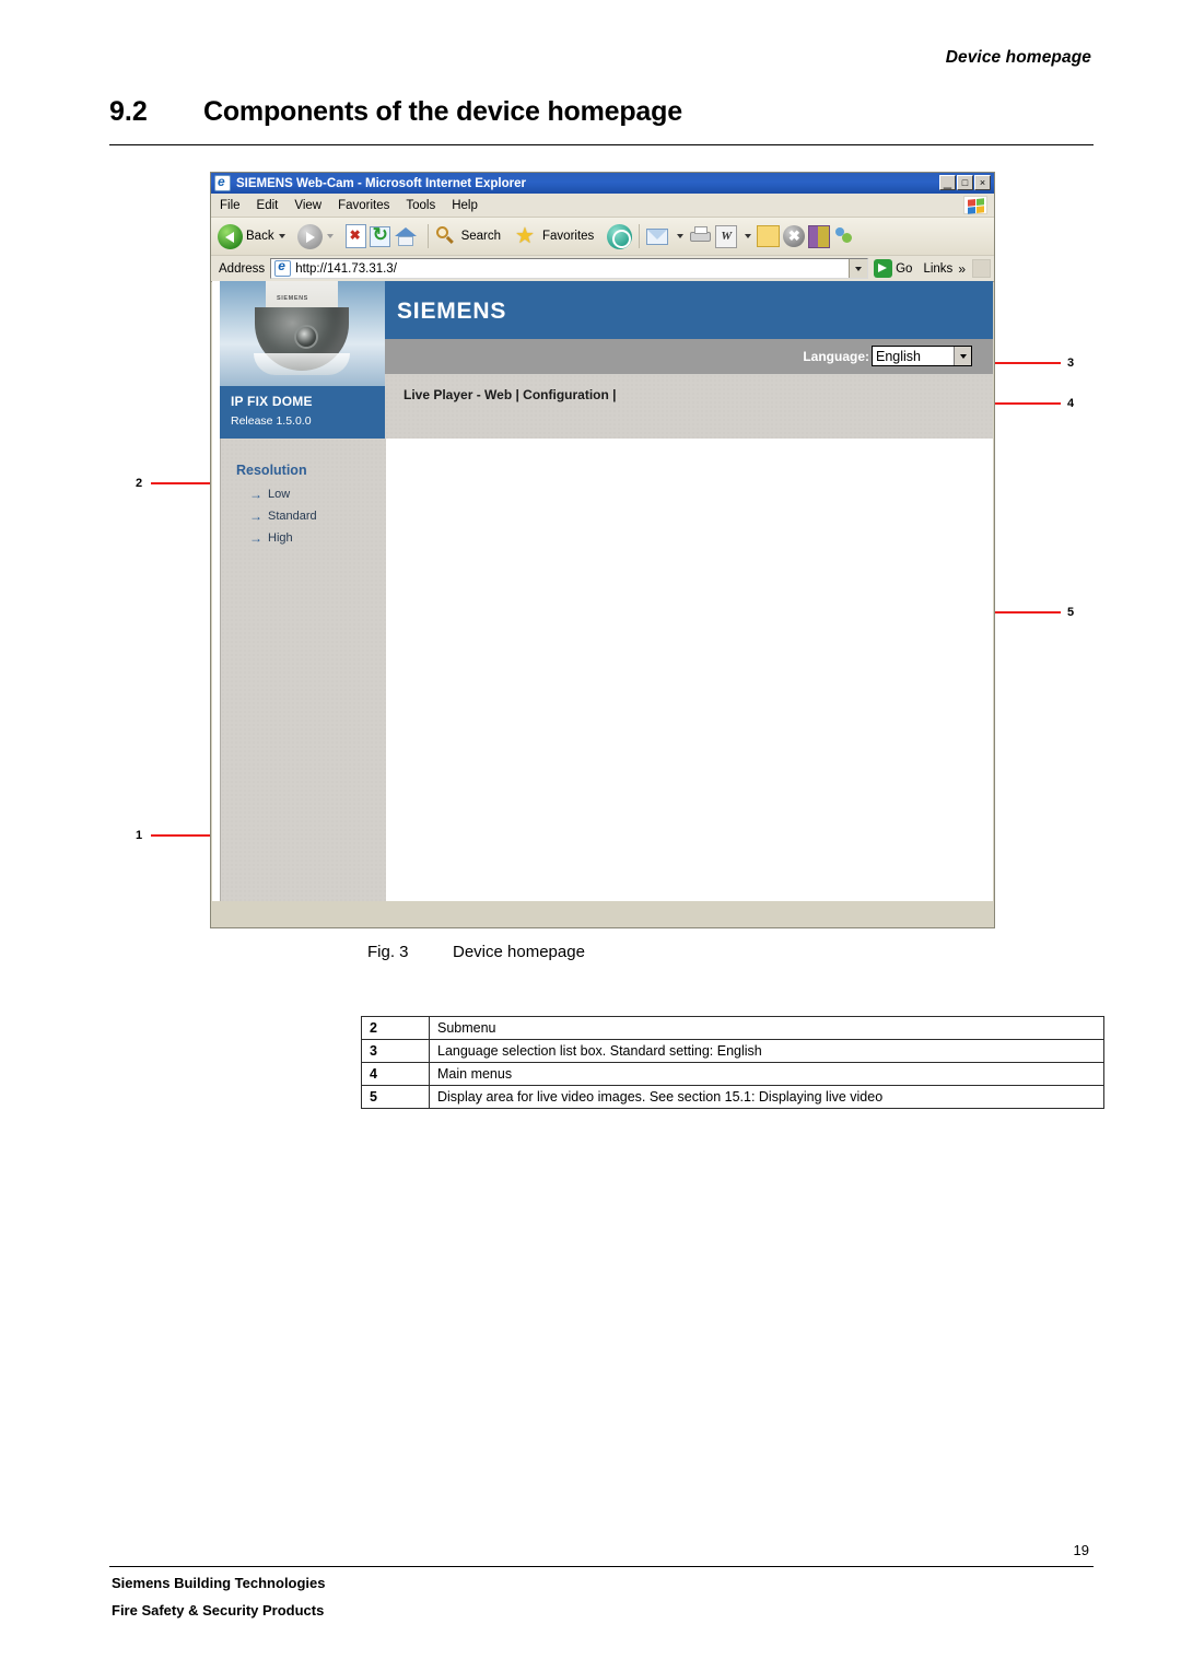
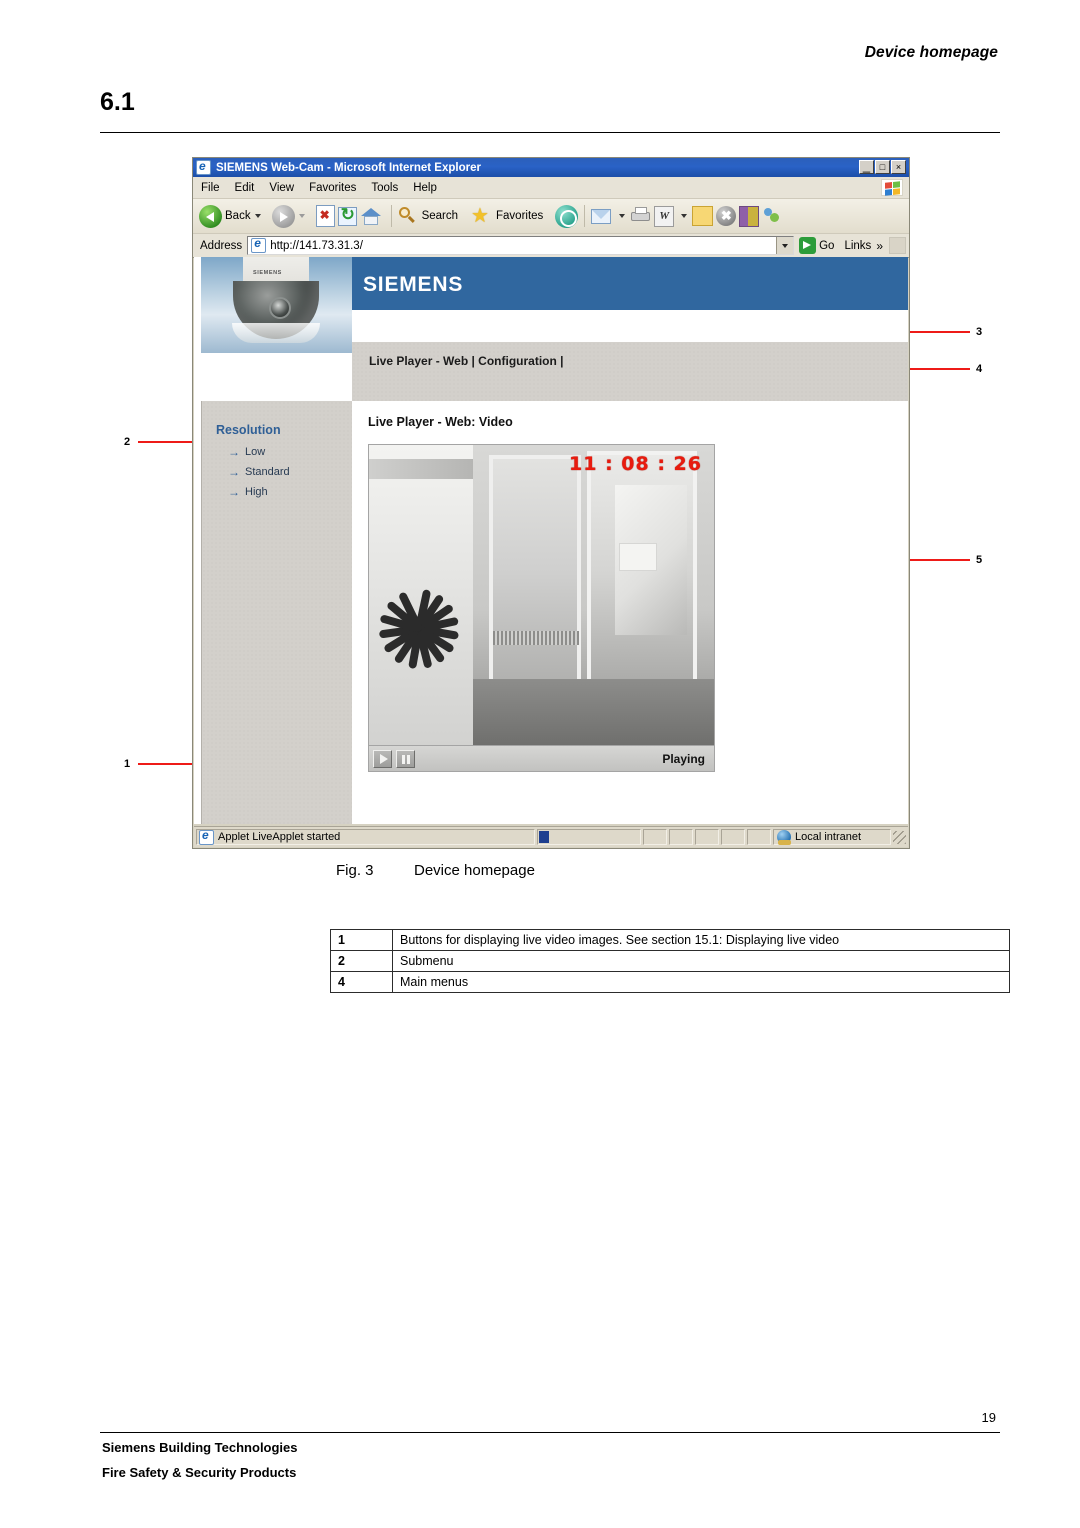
  Device homepage
- 9.2
+ 6.1
- Components of the device homepage
  2
  1
  3
  4
  5
  SIEMENS Web-Cam - Microsoft Internet Explorer
  _
  □
  ×
  File
  Edit
  View
  Favorites
  Tools
  Help
  Back
  Search
  Favorites
  W
  ✖
  Address
  http://141.73.31.3/
  Go
  Links
  »
  SIEMENS
- Language:
- English
- IP FIX DOME
- Release 1.5.0.0
  Live Player - Web | Configuration |
  Resolution
  →
  Low
  →
  Standard
  →
  High
+ Live Player - Web: Video
+ 11 : 08 : 26
+ Playing
+ Applet LiveApplet started
+ Local intranet
  Fig. 3
  Device homepage
+ 1	Buttons for displaying live video images. See section 15.1: Displaying live video
  2	Submenu
- 3	Language selection list box. Standard setting: English
  4	Main menus
- 5	Display area for live video images. See section 15.1: Displaying live video
  19
  Siemens Building Technologies
  Fire Safety & Security Products
